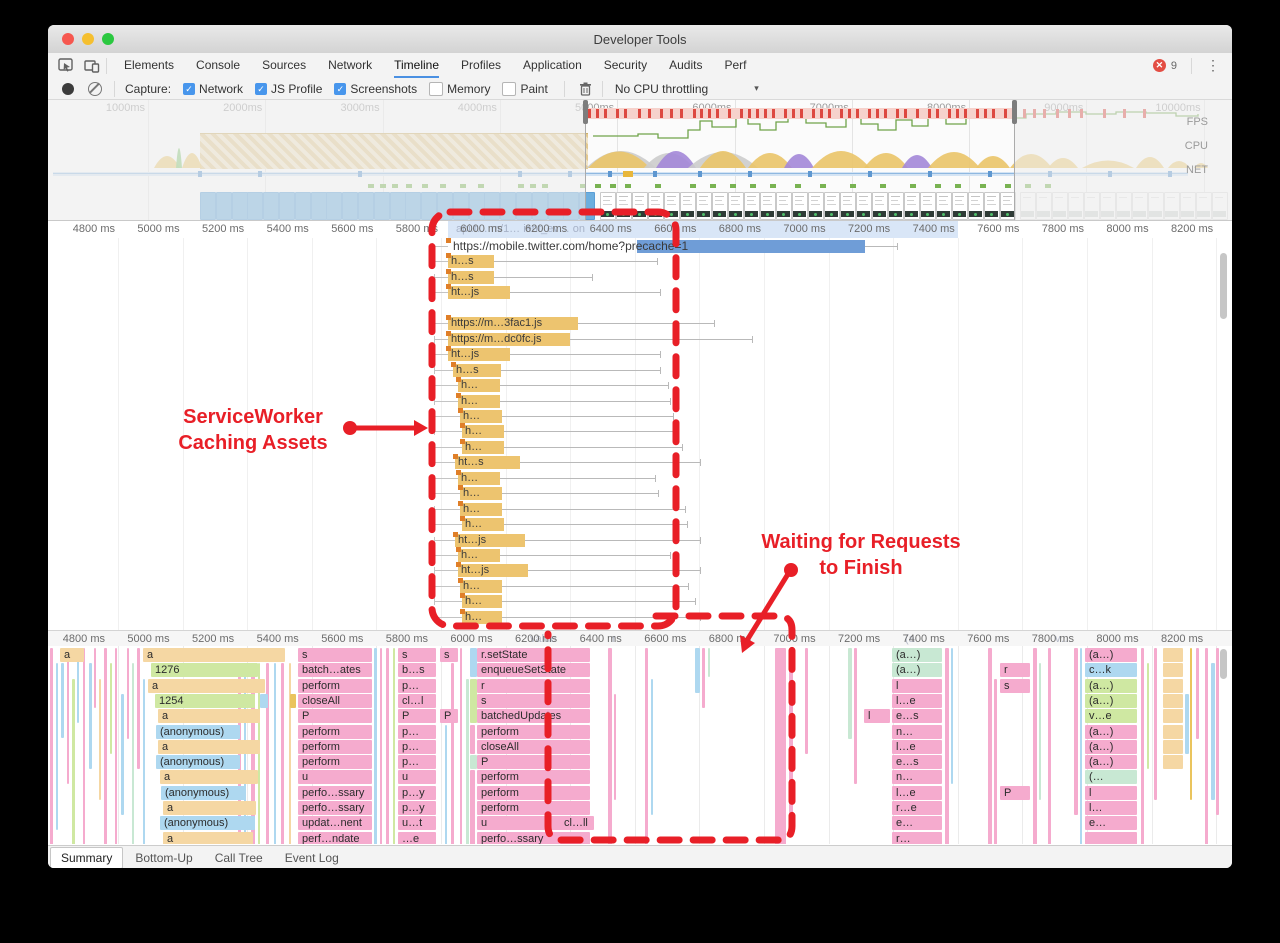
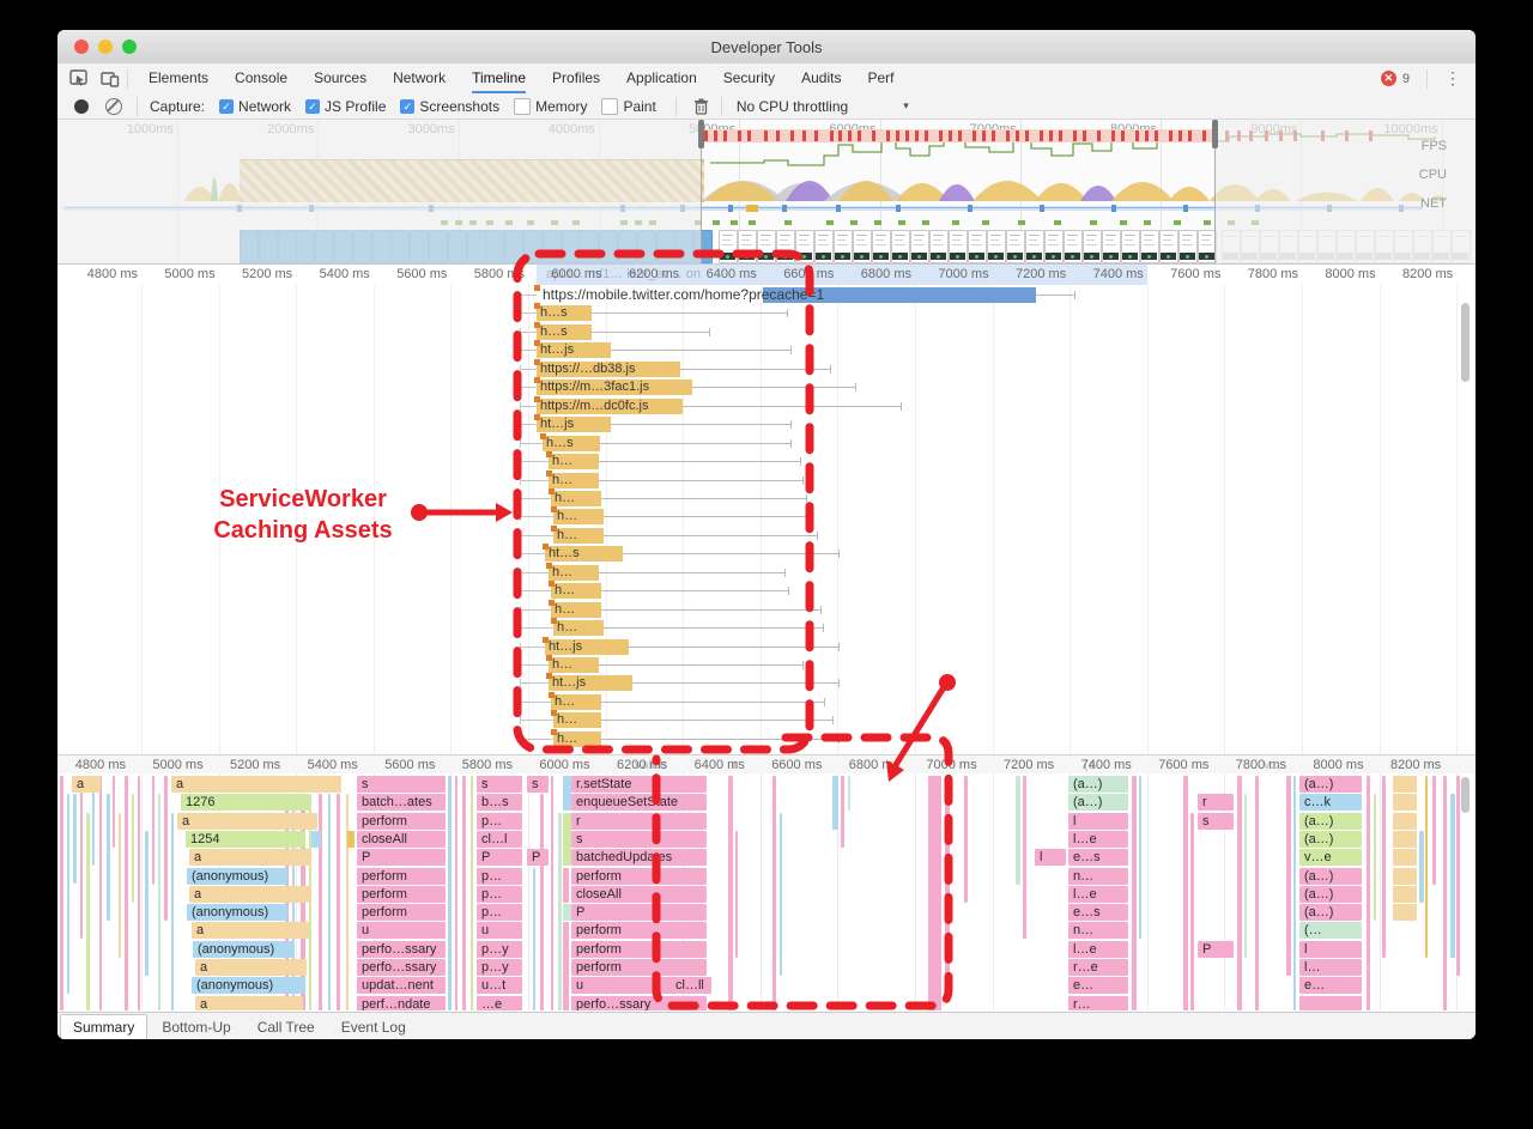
  Developer Tools
  Elements
  Console
  Sources
  Network
  Timeline
  Profiles
  Application
  Security
  Audits
  Perf
  ✕
  9
  ⋮
  Capture:
  ✓
  Network
  ✓
  JS Profile
  ✓
  Screenshots
  Memory
  Paint
  No CPU throttling
  ▾
  1000ms
  2000ms
  3000ms
  4000ms
  9000ms
  10000ms
  FPS
  CPU
  NET
  api.t… m/1… ient_ev… on
  4800 ms
  5000 ms
  5200 ms
  5400 ms
  5600 ms
  5800 m
  6000 ms
  6200 ms
  6400 ms
  660 ms
  6800 ms
  7000 ms
  7200 ms
  7400 ms
  7600 ms
  7800 ms
  8000 ms
  8200 ms
  https://mobile.twitter.com/home?precache1
  h…s
  h…s
  ht…js
+ https://…db38.js
  https://m…3fac1.js
  https://m…dc0fc.js
  ht…js
  h…s
  h…
  h…
  h…
  h…
  h…
  ht…s
  h…
  h…
  h…
  h…
  ht…js
  h…
  ht…js
  h…
  h…
  h…
  vale
  r
  (a
  v…
  4800 ms
  5000 ms
  5200 ms
  5400 ms
  5600 ms
  5800 ms
  6000 ms
  6200s
  6400 ms
  6600 ms
  7000 ms
  7200 ms
  7400 ms
  7600 ms
  7800 ms
  8000 ms
  8200 ms
  a
  a
  1276
  a
  1254
  a
  (anonymous)
  a
  (anonymous)
  a
  (anonymous)
  a
  (anonymous)
  a
  s
  batch…ates
  perform
  closeAll
  P
  perform
  perform
  perform
  u
  perfo…ssary
  perfo…ssary
  updat…nent
  perf…ndate
  s
  b…s
  p…
  cl…l
  P
  p…
  p…
  p…
  u
  p…y
  p…y
  u…t
  …e
  s
  P
  r.setState
  enqueueSetSate
  r
  s
  batchedUpdaes
  perform
  closeAll
  P
  perform
  perform
  perform
  u
  perfo…ssary
  l
  (a…)
  (a…)
  l
  l…e
  e…s
  n…
  l…e
  e…s
  n…
  l…e
  r…e
  e…
  r…
  r
  s
  P
  (a…)
  c…k
  (a…)
  (a…)
  v…e
  (a…)
  (a…)
  (a…)
  (…
  l
  l…
  e…
  cl…ll
  Summary
  Bottom-Up
  Call Tree
  Event Log
  ServiceWorker
  Caching Assets
- Waiting for Requests
- to Finish
